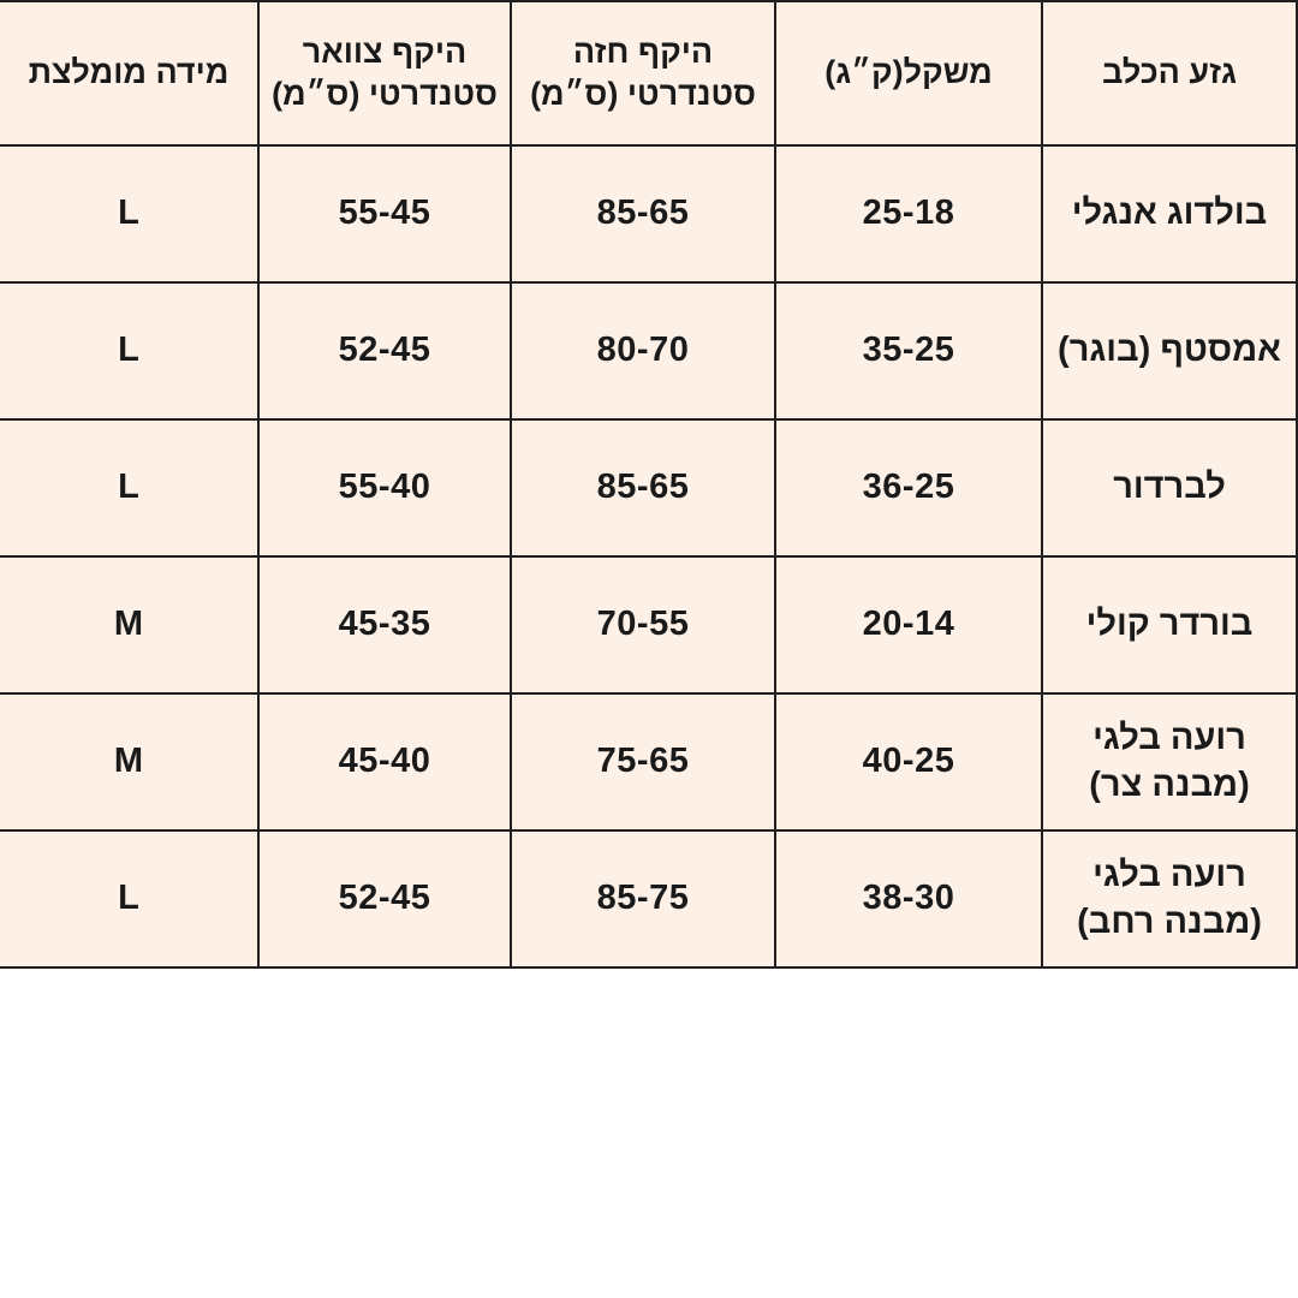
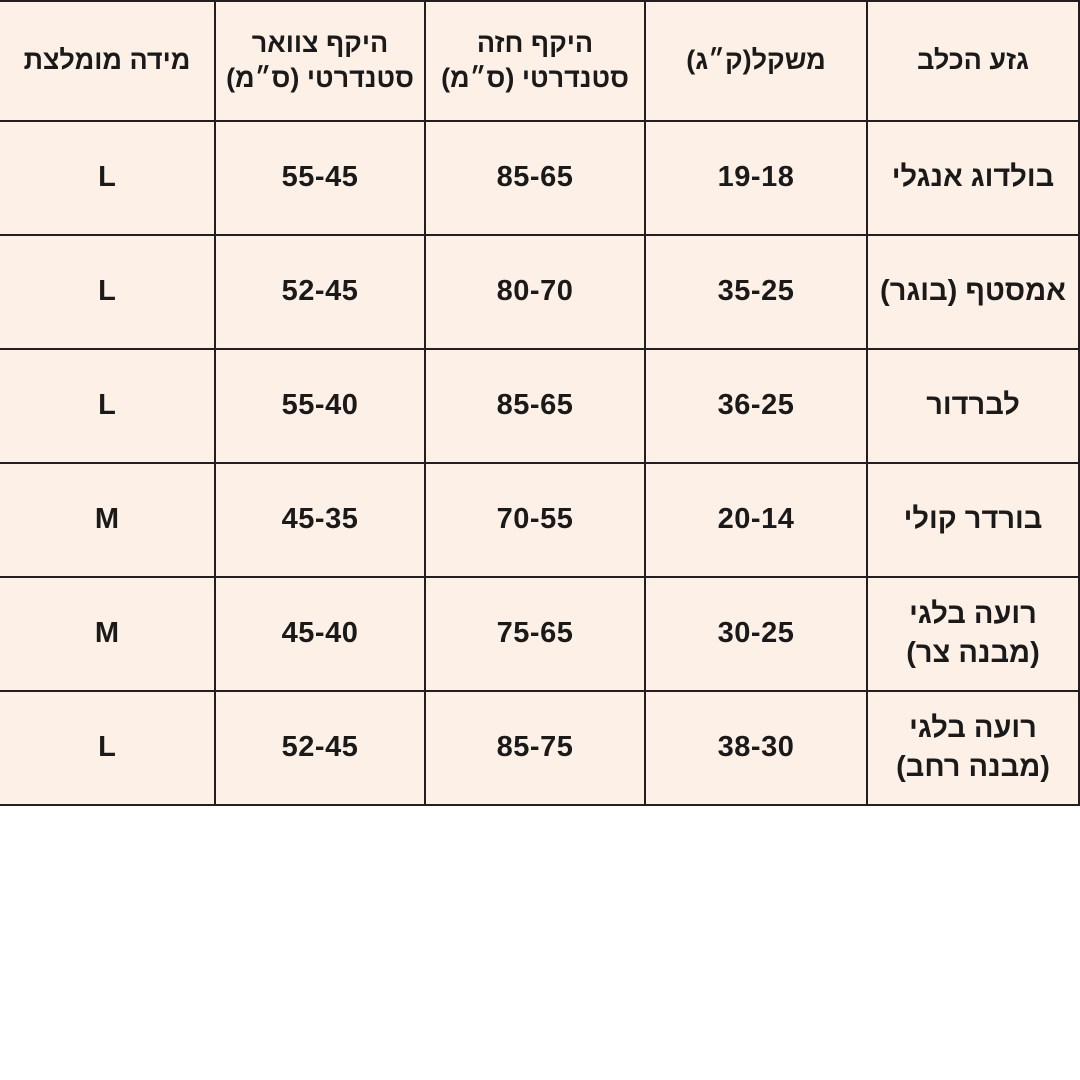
  גזע הכלב	משקל(ק״ג)	היקף חזה סטנדרטי (ס״מ)	היקף צוואר סטנדרטי (ס״מ)	מידה מומלצת
- בולדוג אנגלי	25-18	85-65	55-45	L
+ בולדוג אנגלי	19-18	85-65	55-45	L
  אמסטף (בוגר)	35-25	80-70	52-45	L
  לברדור	36-25	85-65	55-40	L
  בורדר קולי	20-14	70-55	45-35	M
- רועה בלגי (מבנה צר)	40-25	75-65	45-40	M
+ רועה בלגי (מבנה צר)	30-25	75-65	45-40	M
  רועה בלגי (מבנה רחב)	38-30	85-75	52-45	L
